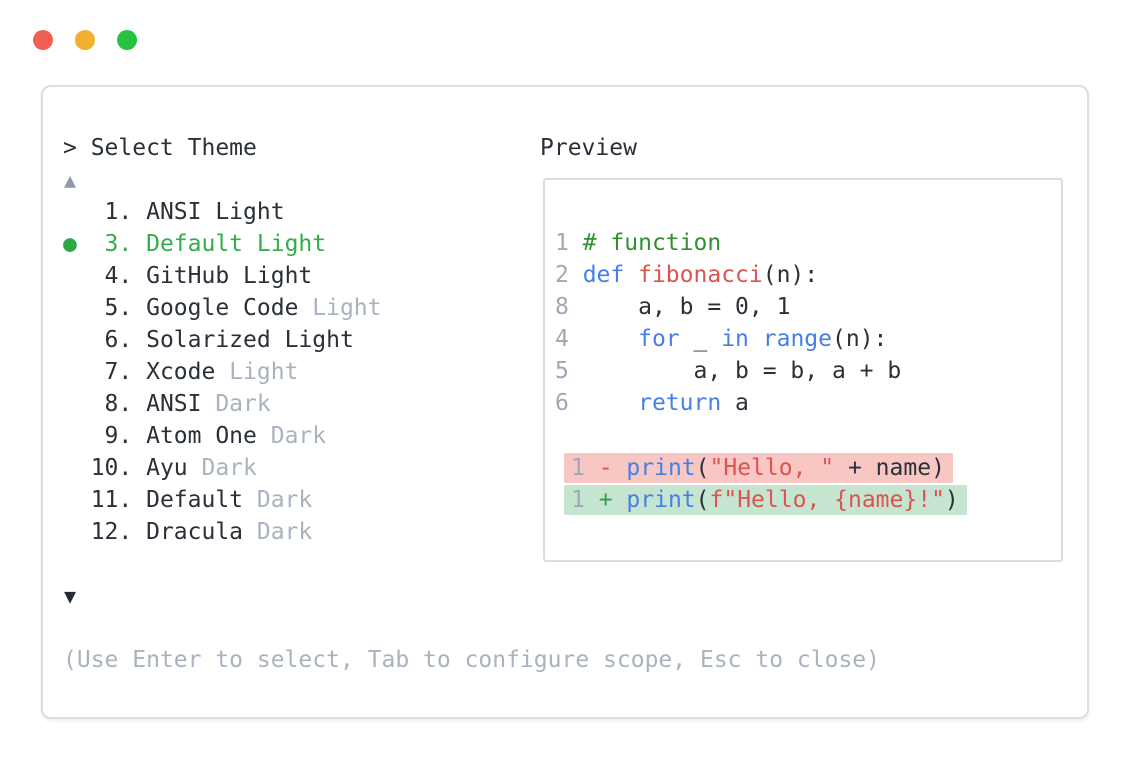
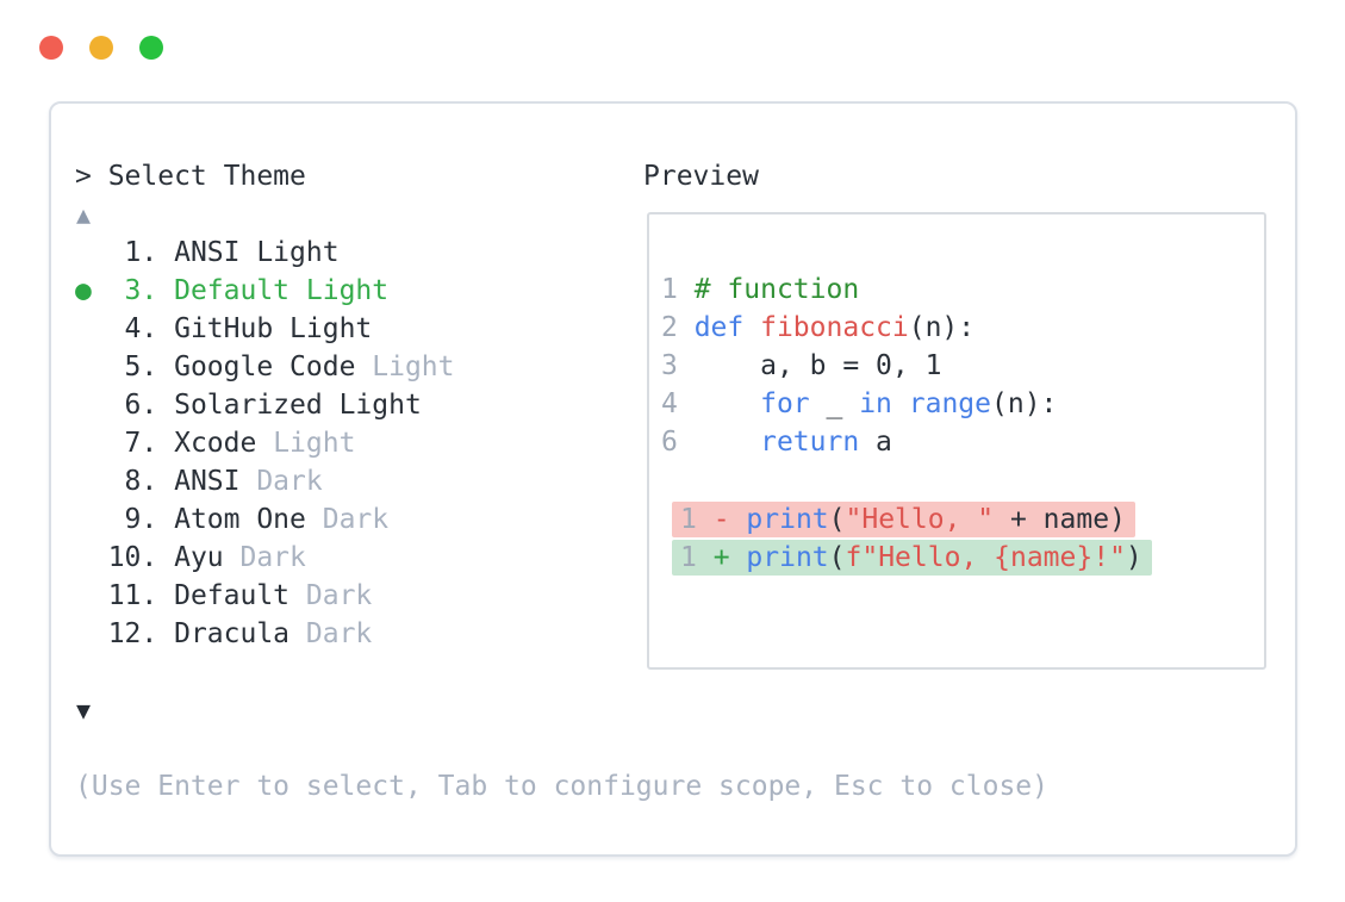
  > Select Theme
  ▲
  1. ANSI Light
  ● 3. Default Light
  4. GitHub Light
  5. Google Code Light
  6. Solarized Light
  7. Xcode Light
  8. ANSI Dark
  9. Atom One Dark
  10. Ayu Dark
  11. Default Dark
  12. Dracula Dark
  ▼
  (Use Enter to select, Tab to configure scope, Esc to close)
  Preview
  1 # function
  2 def fibonacci(n):
- 8 a, b = 0, 1
+ 3 a, b = 0, 1
  4 for _ in range(n):
- 5 a, b = b, a + b
  6 return a
  1 - print("Hello, " + name)
  1 + print(f"Hello, {name}!")
